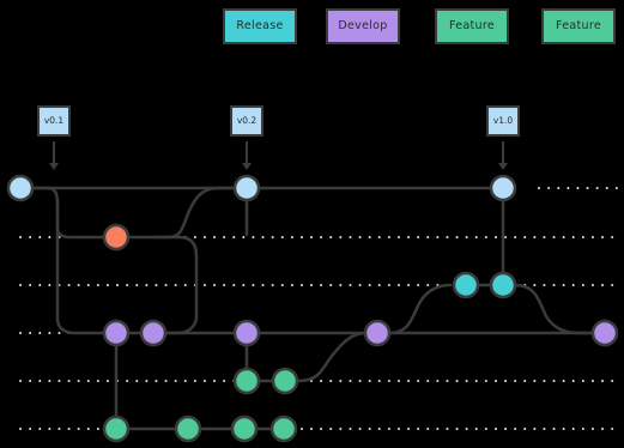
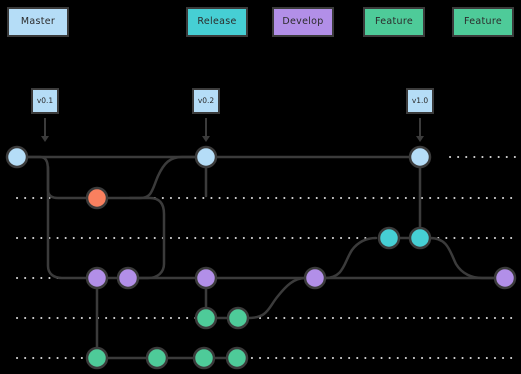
+ Master
  Release
  Develop
  Feature
  Feature
  v0.1
  v0.2
  v1.0
